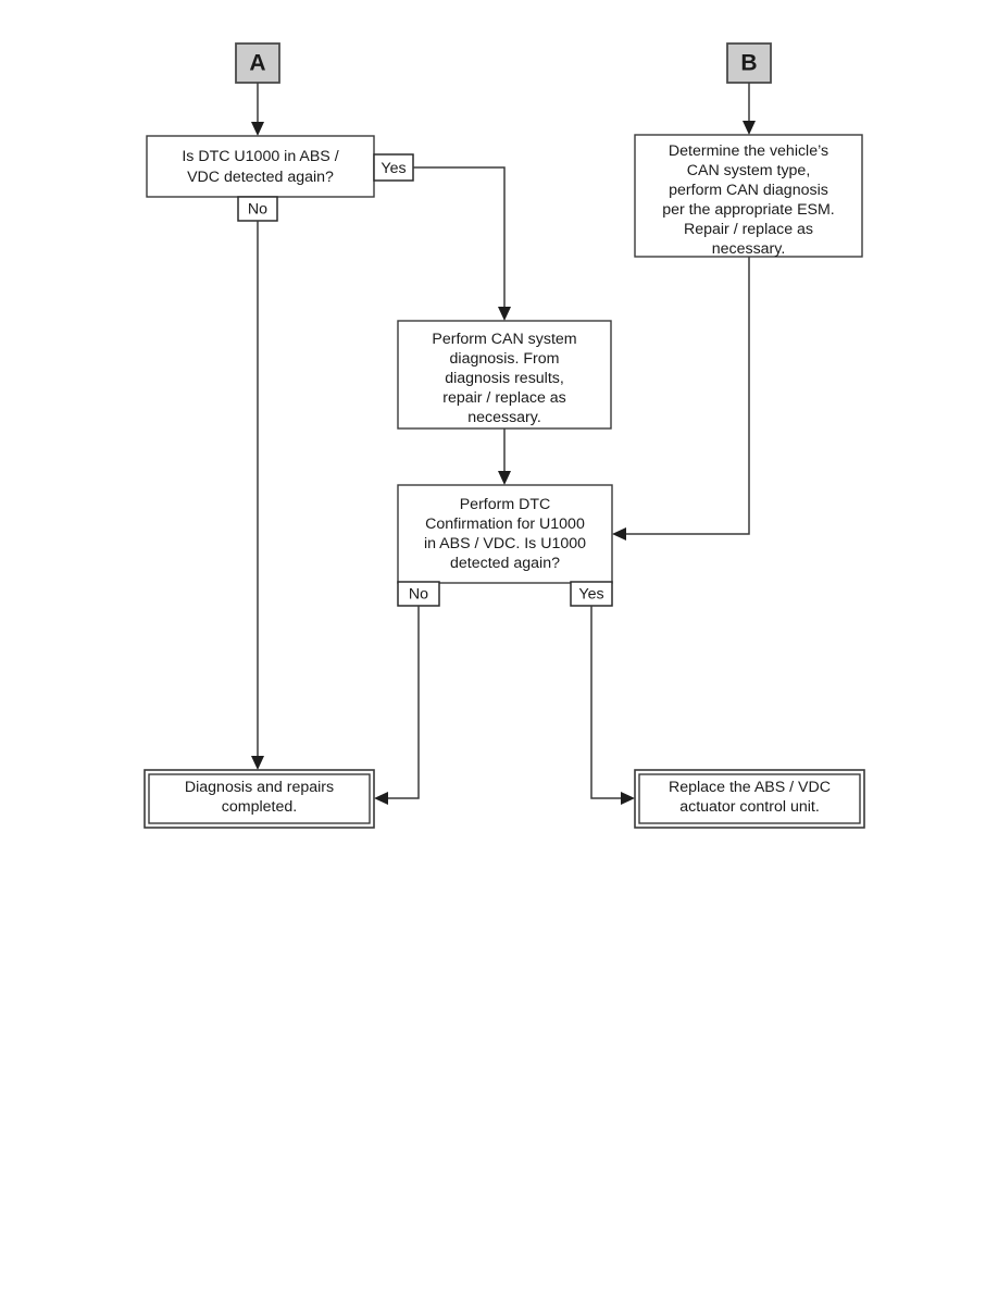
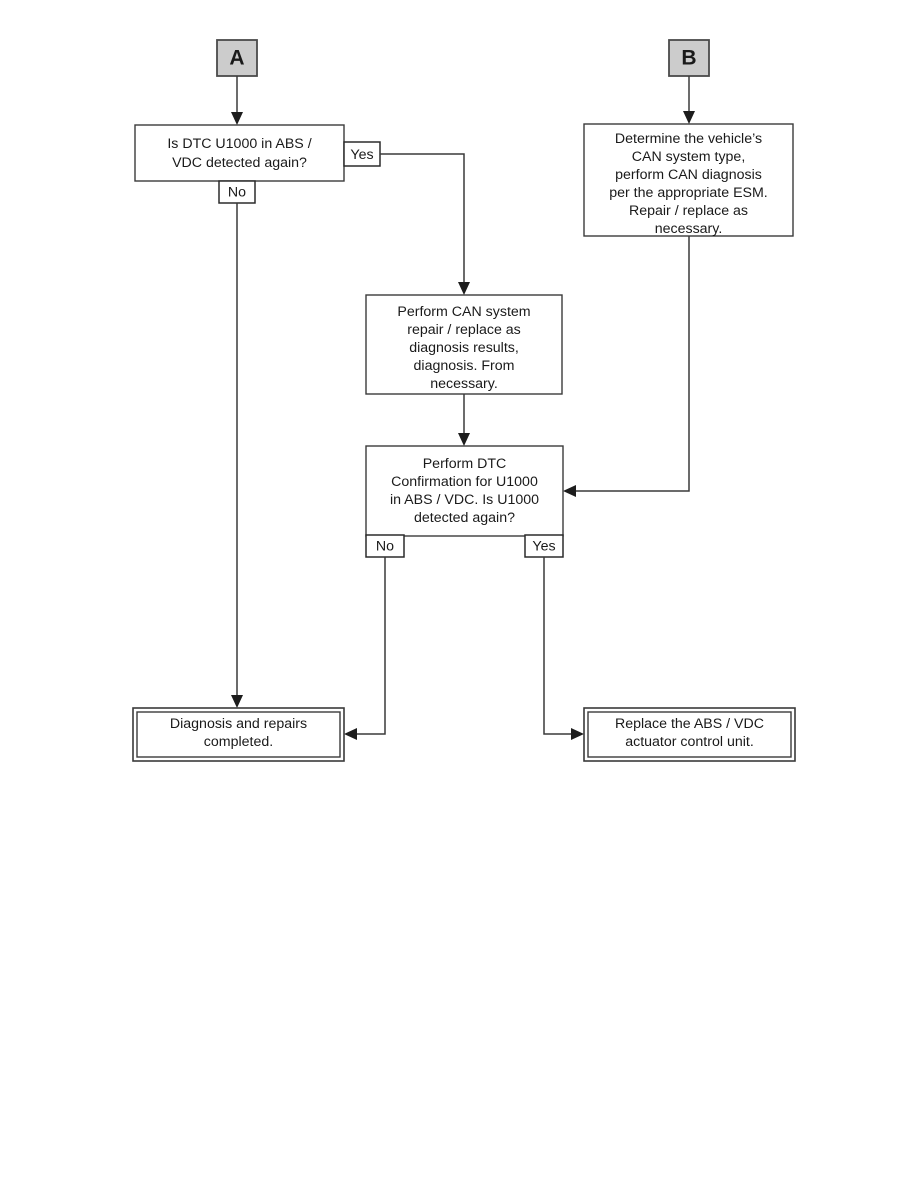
  A
  Is DTC U1000 in ABS /
  VDC detected again?
  Yes
  No
  B
  Determine the vehicle’s
  CAN system type,
  perform CAN diagnosis
  per the appropriate ESM.
  Repair / replace as
  necessary.
  Perform CAN system
- diagnosis. From
+ repair / replace as
  diagnosis results,
- repair / replace as
+ diagnosis. From
  necessary.
  Perform DTC
  Confirmation for U1000
  in ABS / VDC. Is U1000
  detected again?
  No
  Yes
  Diagnosis and repairs
  completed.
  Replace the ABS / VDC
  actuator control unit.
